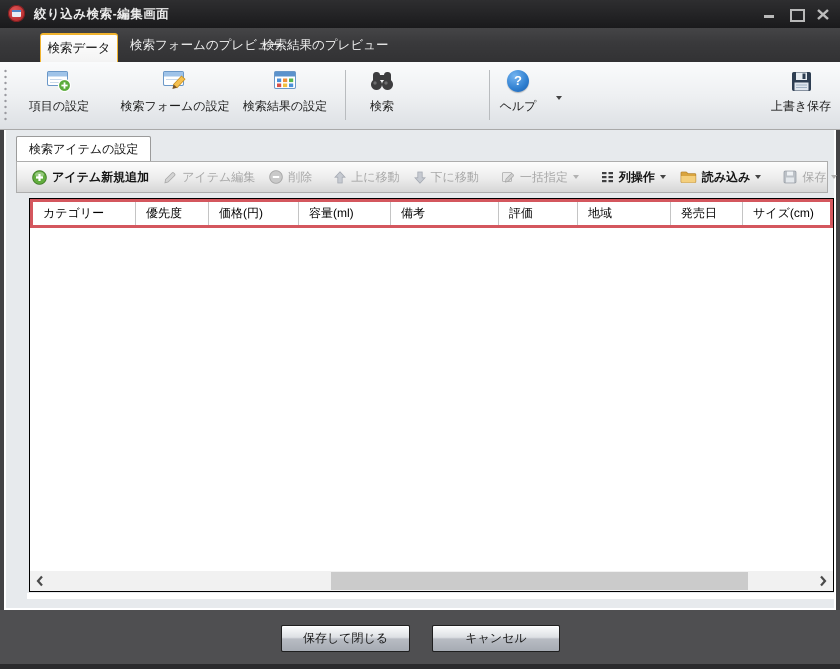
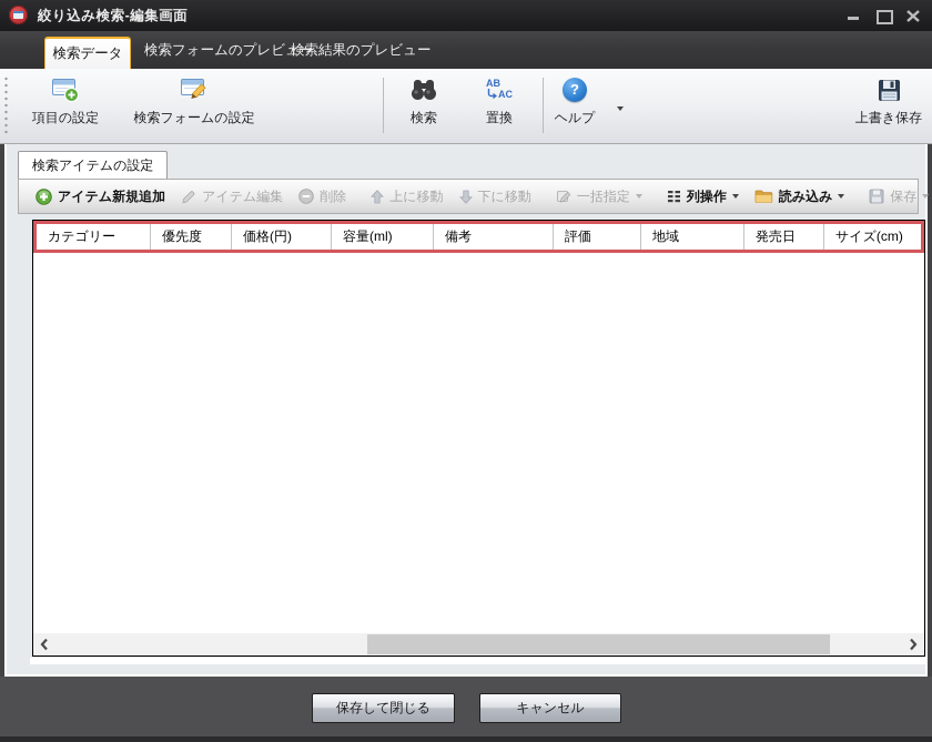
  絞り込み検索-編集画面
  検索データ
  検索フォームのプレビュー
  検索結果のプレビュー
  項目の設定
  検索フォームの設定
- 検索結果の設定
  検索
+ AB
+ AC
+ 置換
  ?
  ヘルプ
  上書き保存
  検索アイテムの設定
  アイテム新規追加
  アイテム編集
  削除
  上に移動
  下に移動
  一括指定
  列操作
  読み込み
  保存
  カテゴリー
  優先度
  価格(円)
  容量(ml)
  備考
  評価
  地域
  発売日
  サイズ(cm)
  保存して閉じる
  キャンセル
